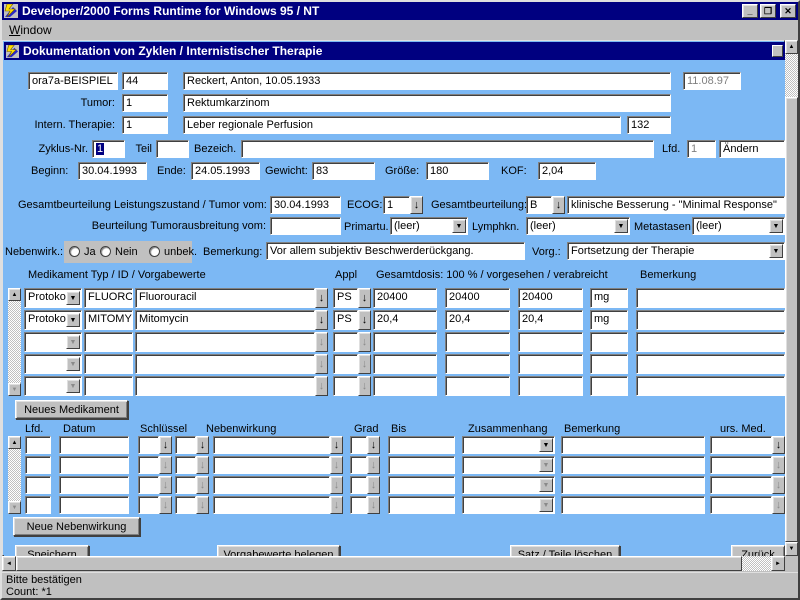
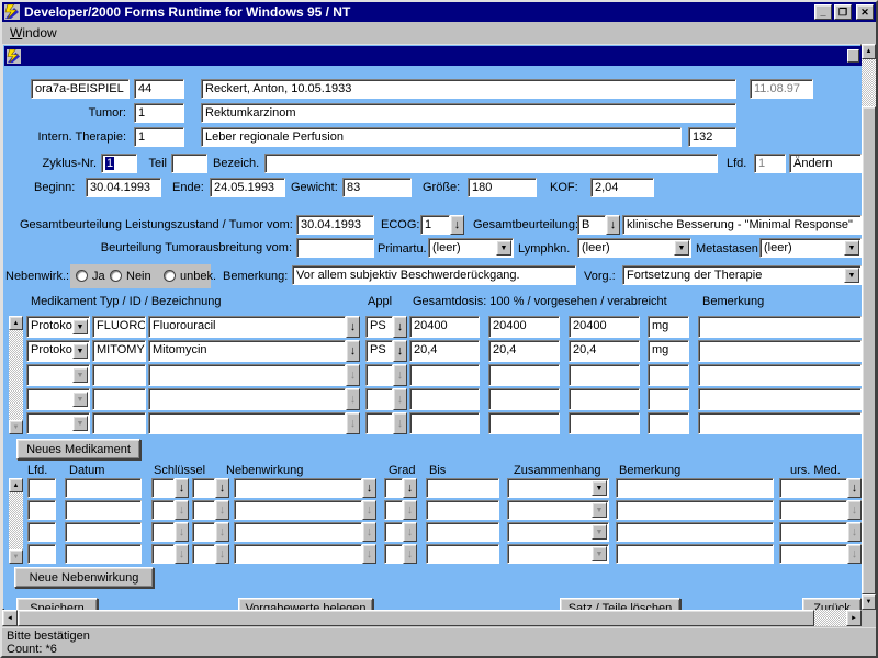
  Developer/2000 Forms Runtime for Windows 95 / NT
  _
  ❐
  ✕
  Window
- Dokumentation von Zyklen / Internistischer Therapie
  ora7a-BEISPIEL
  44
  Reckert, Anton, 10.05.1933
  11.08.97
  Tumor:
  1
  Rektumkarzinom
  Intern. Therapie:
  1
  Leber regionale Perfusion
  132
  Zyklus-Nr.
  1
  Teil
  Bezeich.
  Lfd.
  1
  Ändern
  Beginn:
  30.04.1993
  Ende:
  24.05.1993
  Gewicht:
  83
  Größe:
  180
  KOF:
  2,04
  Gesamtbeurteilung Leistungszustand / Tumor vom:
  30.04.1993
  ECOG:
  1
  ↓
  Gesamtbeurteilung
  B
  ↓
  klinische Besserung - "Minimal Response"
  Beurteilung Tumorausbreitung vom:
  Primartu.
  (leer)
  Lymphkn.
  (leer)
  Metastasen
  (leer)
  Nebenwirk.:
  Ja
  Nein
  unbek.
  Bemerkung:
  Vor allem subjektiv Beschwerderückgang.
  Vorg.:
  Fortsetzung der Therapie
- Medikament Typ / ID / Vorgabewerte
+ Medikament Typ / ID / Bezeichnung
  Appl
  Gesamtdosis: 100 % / vorgesehen / verabreicht
  Bemerkung
  Protoko
  FLUORO
  Fluorouracil
  ↓
  PS
  ↓
  20400
  20400
  20400
  mg
  Protoko
  MITOMY
  Mitomycin
  ↓
  PS
  ↓
  20,4
  20,4
  20,4
  mg
  ↓
  ↓
  ↓
  ↓
  ↓
  ↓
  Neues Medikament
  Lfd.
  Datum
  Schlüssel
  Nebenwirkung
  Grad
  Bis
  Zusammenhang
  Bemerkung
  urs. Med.
  ↓
  ↓
  ↓
  ↓
  ↓
  ↓
  ↓
  ↓
  ↓
  ↓
  ↓
  ↓
  ↓
  ↓
  ↓
  ↓
  ↓
  ↓
  ↓
  ↓
  Neue Nebenwirkung
  Speichern
  Vorgabewerte belegen
  Satz / Teile löschen
  Zurück
  Bitte bestätigen
- Count: *1
+ Count: *6
